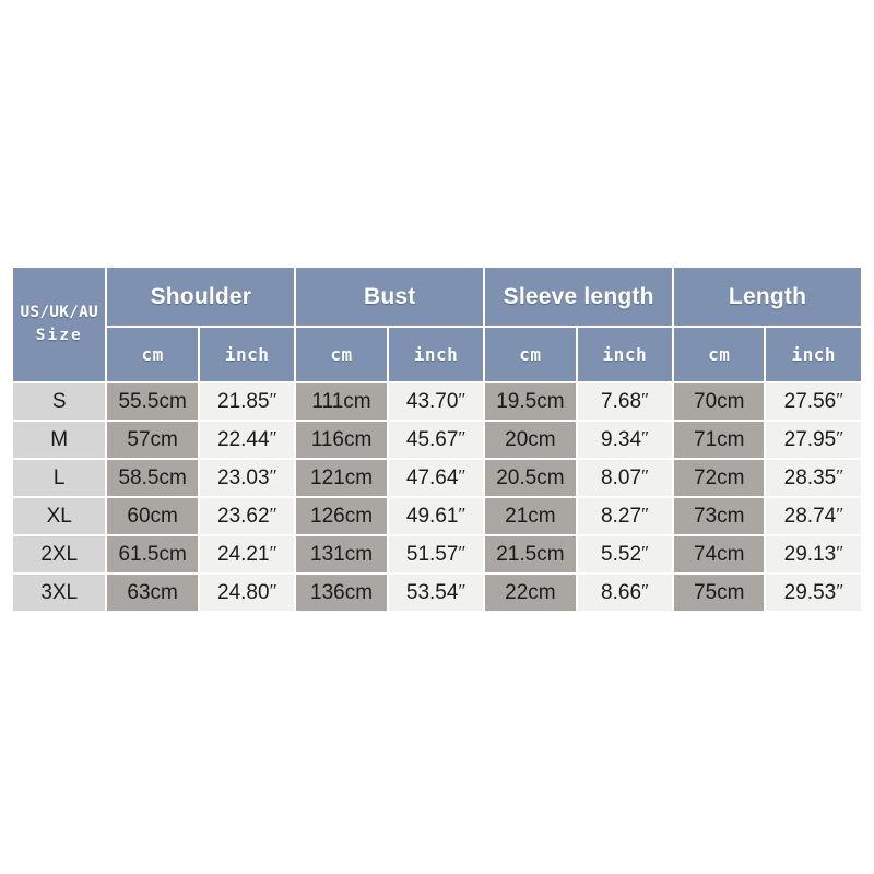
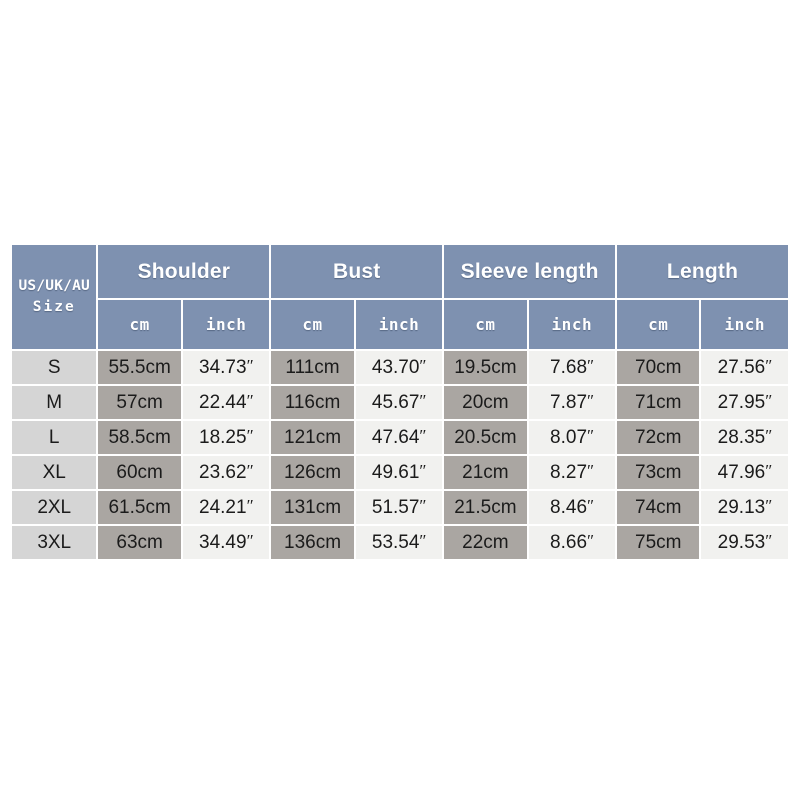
  US/UK/AU Size	Shoulder	Bust	Sleeve length	Length
  cm	inch	cm	inch	cm	inch	cm	inch
- S	55.5cm	21.85″	111cm	43.70″	19.5cm	7.68″	70cm	27.56″
+ S	55.5cm	34.73″	111cm	43.70″	19.5cm	7.68″	70cm	27.56″
- M	57cm	22.44″	116cm	45.67″	20cm	9.34″	71cm	27.95″
+ M	57cm	22.44″	116cm	45.67″	20cm	7.87″	71cm	27.95″
- L	58.5cm	23.03″	121cm	47.64″	20.5cm	8.07″	72cm	28.35″
+ L	58.5cm	18.25″	121cm	47.64″	20.5cm	8.07″	72cm	28.35″
- XL	60cm	23.62″	126cm	49.61″	21cm	8.27″	73cm	28.74″
+ XL	60cm	23.62″	126cm	49.61″	21cm	8.27″	73cm	47.96″
- 2XL	61.5cm	24.21″	131cm	51.57″	21.5cm	5.52″	74cm	29.13″
+ 2XL	61.5cm	24.21″	131cm	51.57″	21.5cm	8.46″	74cm	29.13″
- 3XL	63cm	24.80″	136cm	53.54″	22cm	8.66″	75cm	29.53″
+ 3XL	63cm	34.49″	136cm	53.54″	22cm	8.66″	75cm	29.53″
